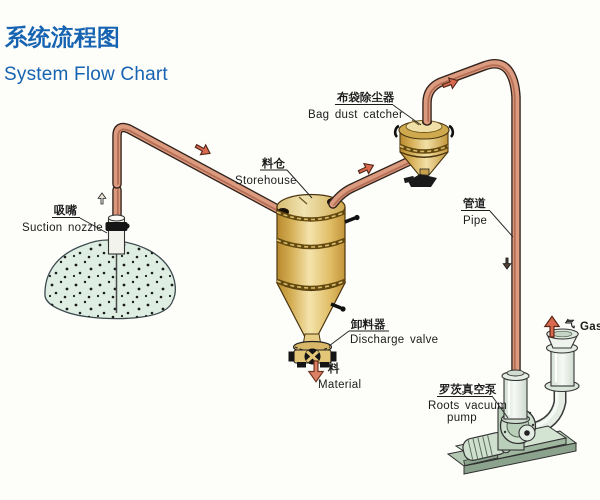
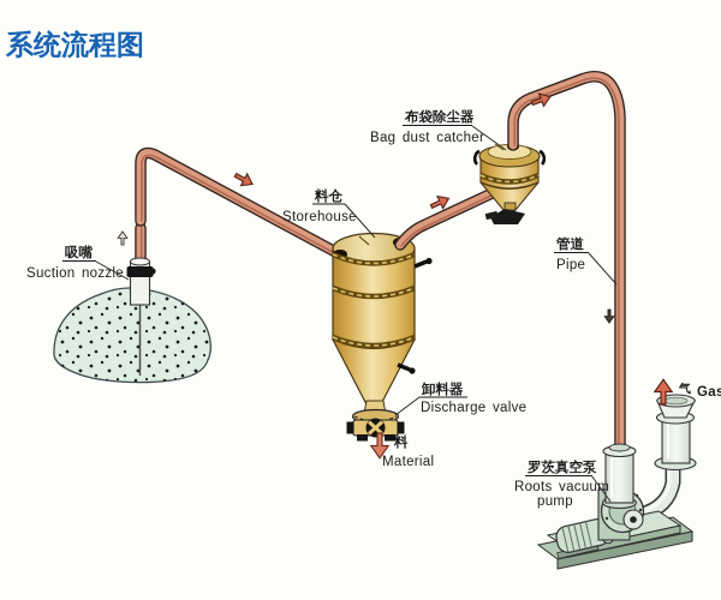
  系统流程图
- System Flow Chart
  料仓
  Storehouse
  布袋除尘器
  Bag dust catcher
  吸嘴
  Suction nozzle
  管道
  Pipe
  卸料器
  Discharge valve
  料
  Material
  气
  Gas
  罗茨真空泵
  Roots vacuum
  pump
